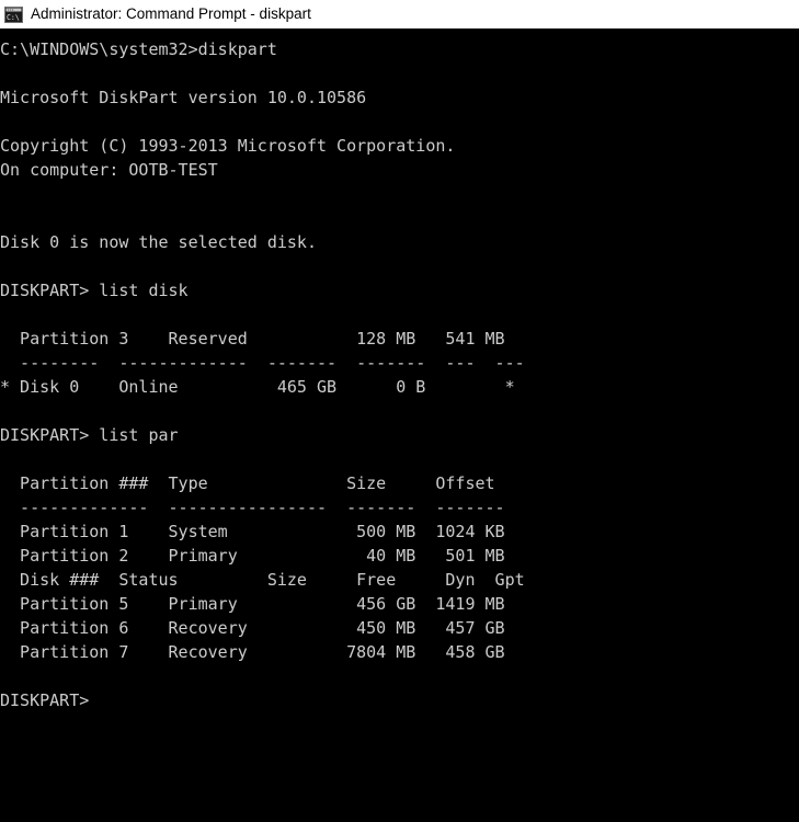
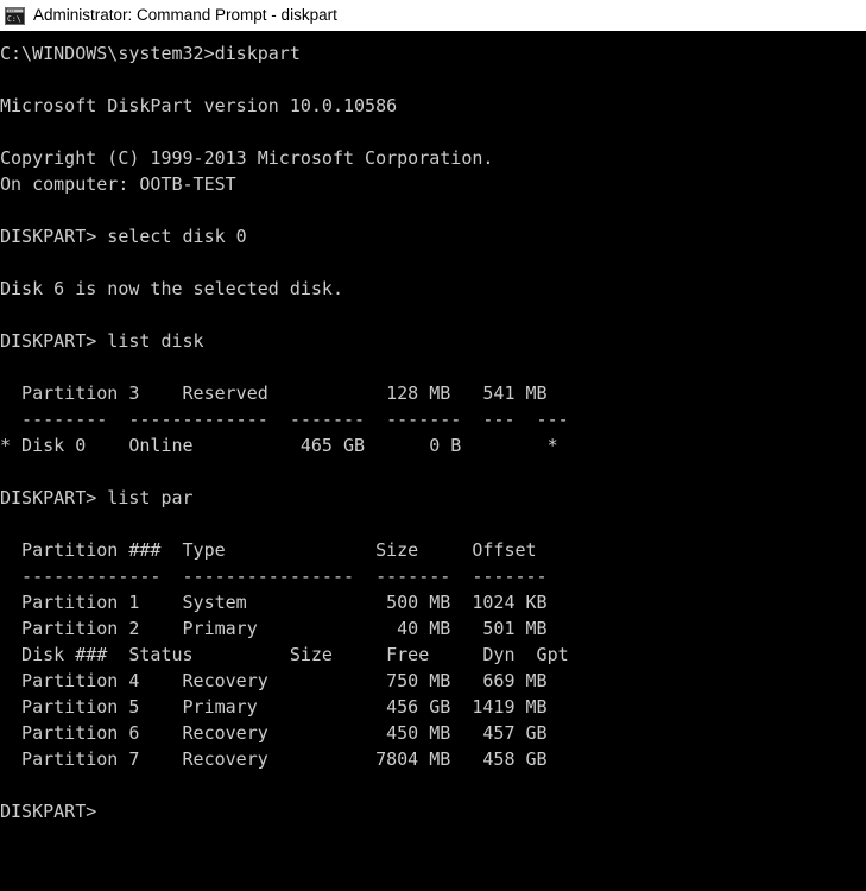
  C:\
  Administrator: Command Prompt - diskpart
  C:\WINDOWS\system32>diskpart
  Microsoft DiskPart version 10.0.10586
- Copyright (C) 1993-2013 Microsoft Corporation.
+ Copyright (C) 1999-2013 Microsoft Corporation.
  On computer: OOTB-TEST
+ DISKPART> select disk 0
- Disk 0 is now the selected disk.
+ Disk 6 is now the selected disk.
  DISKPART> list disk
  Partition 3 Reserved 128 MB 541 MB
  -------- ------------- ------- ------- --- ---
  * Disk 0 Online 465 GB 0 B *
  DISKPART> list par
  Partition ### Type Size Offset
  ------------- ---------------- ------- -------
  Partition 1 System 500 MB 1024 KB
  Partition 2 Primary 40 MB 501 MB
  Disk ### Status Size Free Dyn Gpt
+ Partition 4 Recovery 750 MB 669 MB
  Partition 5 Primary 456 GB 1419 MB
  Partition 6 Recovery 450 MB 457 GB
  Partition 7 Recovery 7804 MB 458 GB
  DISKPART>
